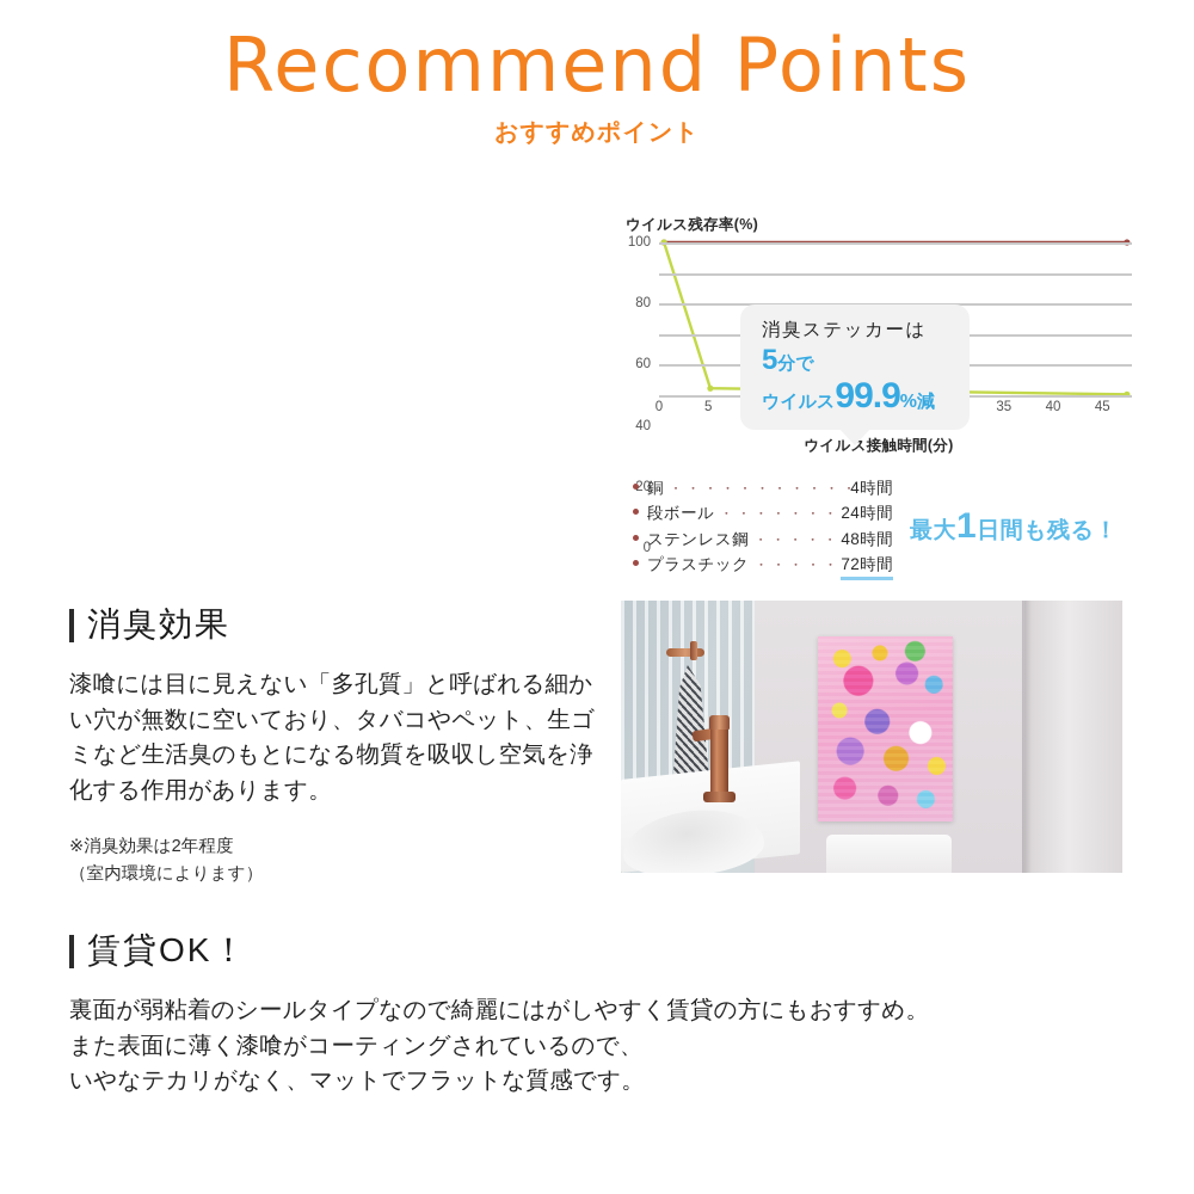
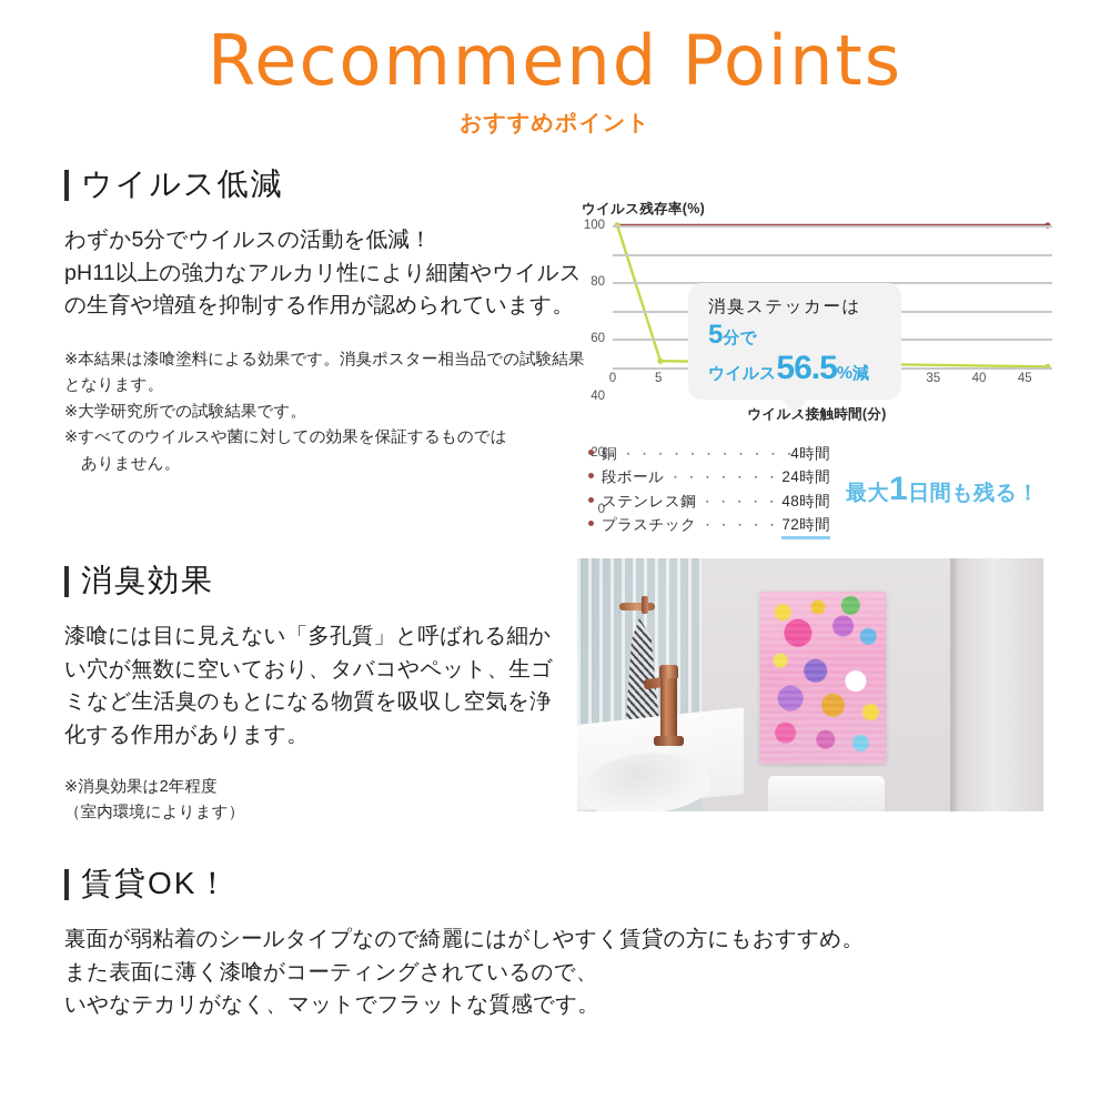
  Recommend Points
  おすすめポイント
+ ウイルス低減
+ わずか5分でウイルスの活動を低減！
+ pH11以上の強力なアルカリ性により細菌やウイルスの生育や増殖を抑制する作用が認められています。
+ ※本結果は漆喰塗料による効果です。消臭ポスター相当品での試験結果となります。
+ ※大学研究所での試験結果です。
+ ※すべてのウイルスや菌に対しての効果を保証するものでは
+ ありません。
  ウイルス残存率(%)
  0
  20
  40
  60
  80
  100
  0
  5
  35
  40
  45
  消臭ステッカーは
  5分で
- ウイルス99.9%減
+ ウイルス56.5%減
  ウイ接触時間(分)
  銅
  ・・・・・・・・・・・
  4時間
  段ボール
  ・・・・・・・
  24時間
  ステンレス鋼
  ・・・・・
  48時間
  プラスチック
  ・・・・・
  72時間
  最大1日間も残る！
  消臭効果
  漆喰には目に見えない「多孔質」と呼ばれる細かい穴が無数に空いており、タバコやペット、生ゴミなど生活臭のもとになる物質を吸収し空気を浄化する作用があります。
  ※消臭効果は2年程度
  （室内環境によります）
  賃貸OK！
  裏面が弱粘着のシールタイプなので綺麗にはがしやすく賃貸の方にもおすすめ。
  また表面に薄く漆喰がコーティングされているので、
  いやなテカリがなく、マットでフラットな質感です。
